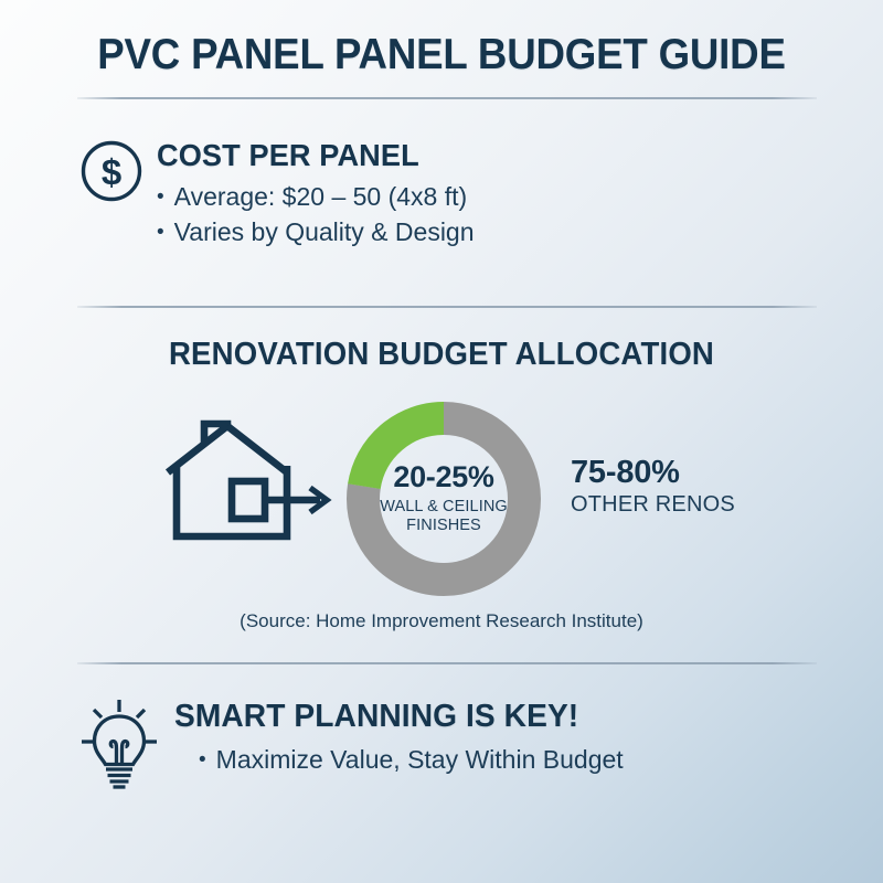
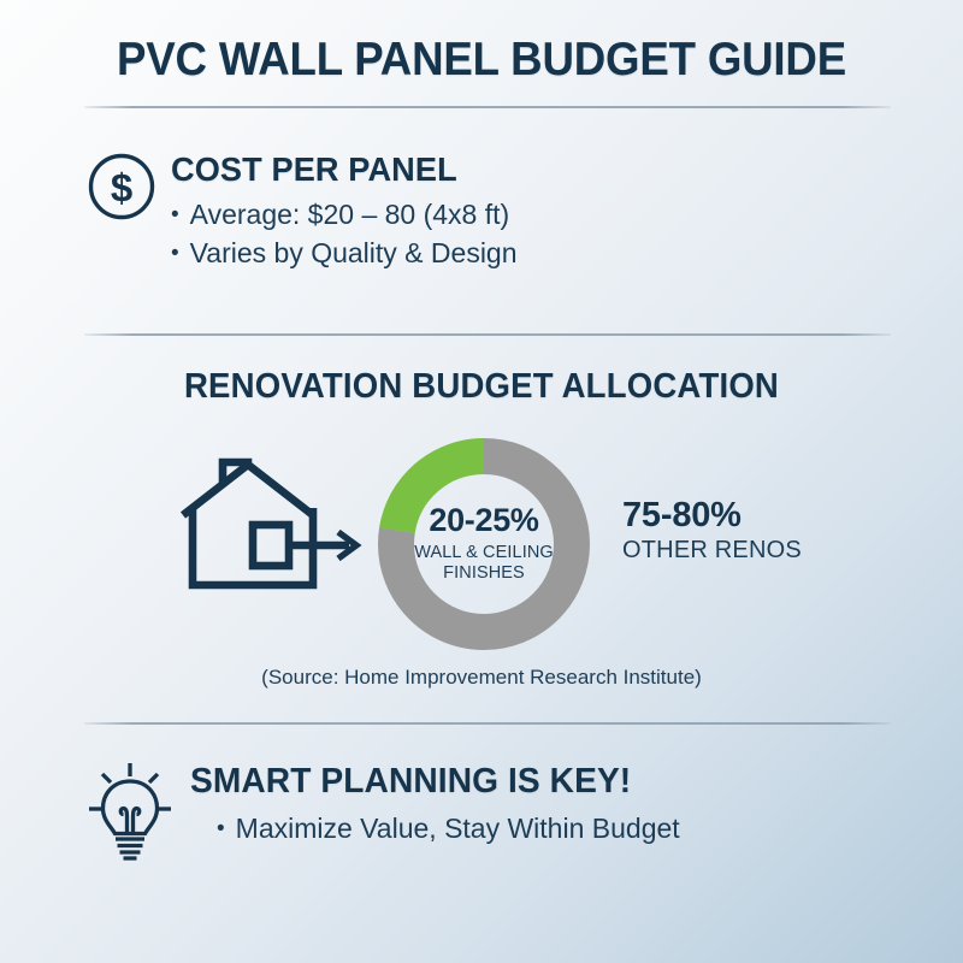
- PVC PANEL PANEL BUDGET GUIDE
+ PVC WALL PANEL BUDGET GUIDE
  $
  COST PER PANEL
  •
- Average: $20 – 50 (4x8 ft)
+ Average: $20 – 80 (4x8 ft)
  •
  Varies by Quality & Design
  RENOVATION BUDGET ALLOCATION
  20-25%
  WALL & CEILING
  FINISHES
  75-80%
  OTHER RENOS
  (Source: Home Improvement Research Institute)
  SMART PLANNING IS KEY!
  •
  Maximize Value, Stay Within Budget
